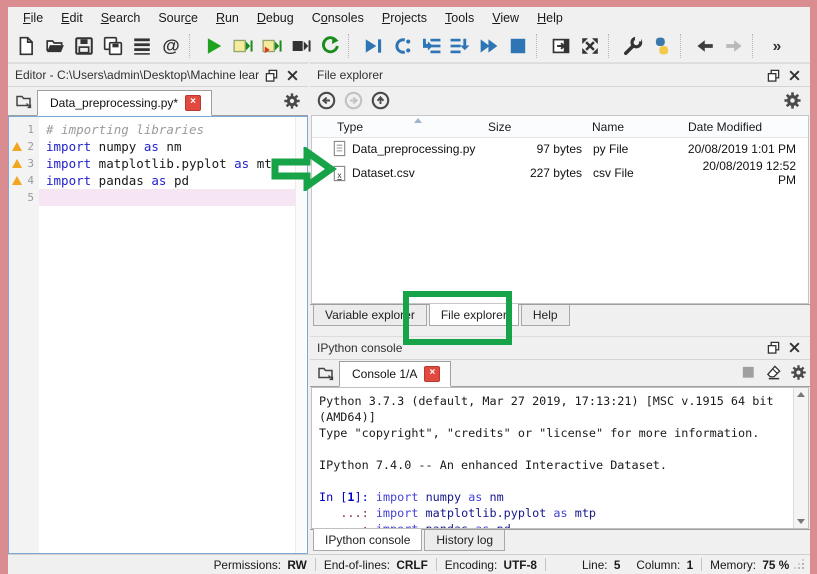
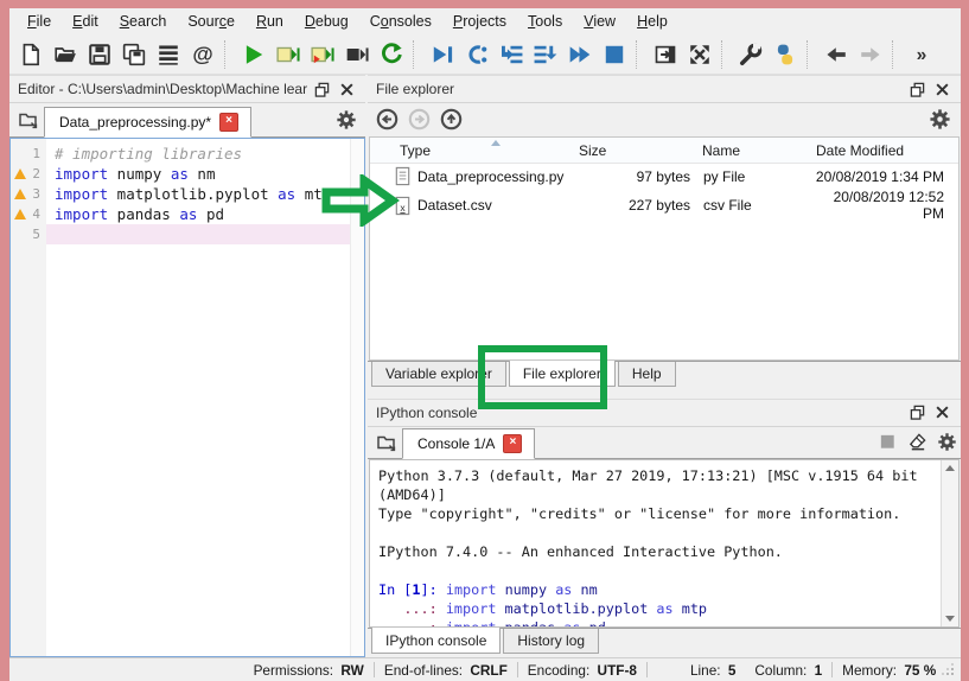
  File
  Edit
  Search
  Source
  Run
  Debug
  Consoles
  Projects
  Tools
  View
  Help
  @
  »
  Editor - C:\Users\admin\Desktop\Machine lear
  Data_preprocessing.py*
  1
  2
  3
  4
  5
  # importing libraries
  import numpy as nm
  import matplotlib.pyplot as mt
  import pandas as pd
  File explorer
  Type
  Size
  Name
  Date Modified
  Data_preprocessing.py
  97 bytes
  py File
- 20/08/2019 1:01 PM
+ 20/08/2019 1:34 PM
  x
  Dataset.csv
  227 bytes
  csv File
  20/08/2019 12:52 PM
  Variable explorer
  File explorer
  Help
  IPython console
  Console 1/A
  Python 3.7.3 (default, Mar 27 2019, 17:13:21) [MSC v.1915 64 bit
  (AMD64)]
  Type "copyright", "credits" or "license" for more information.
- IPython 7.4.0 -- An enhanced Interactive Dataset.
+ IPython 7.4.0 -- An enhanced Interactive Python.
  In [1]: import numpy as nm
  ...: import matplotlib.pyplot as mtp
  IPython console
  History log
  Permissions: RW
  End-of-lines: CRLF
  Encoding: UTF-8
  Line: 5
  Column: 1
  Memory: 75 %
